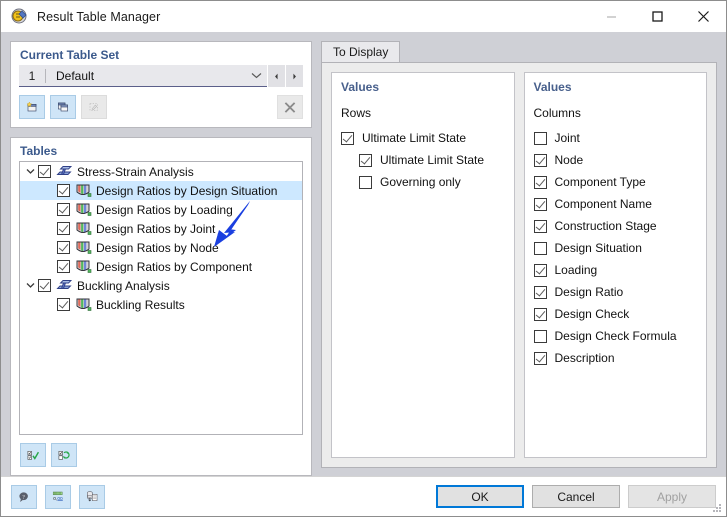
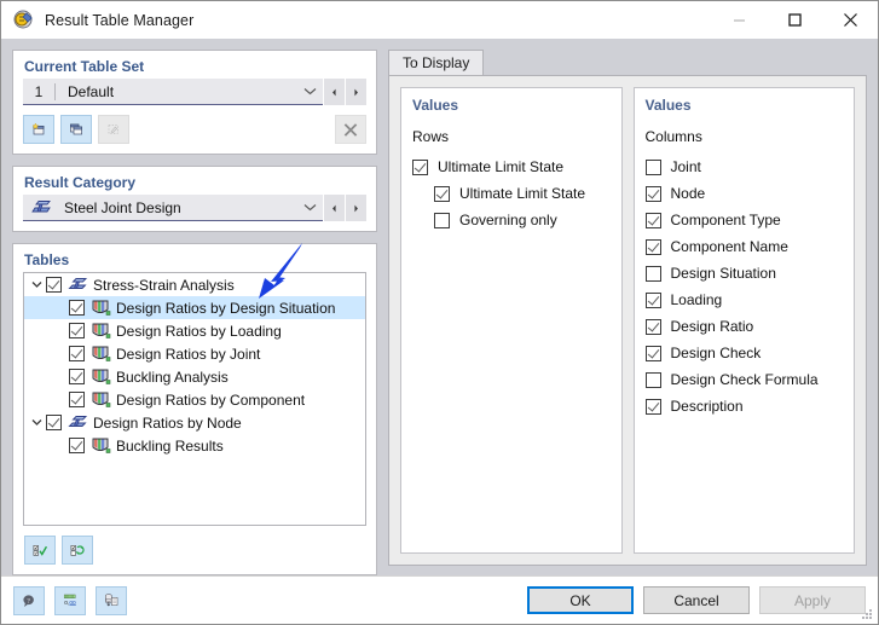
  Result Table Manager
  Current Table Set
  1
  Default
+ Result Category
+ Steel Joint Design
  Tables
  Stress-Strain Analysis
  Design Ratios by Design Situation
  Design Ratios by Loading
  Design Ratios by Joint
- Design Ratios by Node
+ Buckling Analysis
  Design Ratios by Component
- Buckling Analysis
+ Design Ratios by Node
  Buckling Results
  To Display
  Values
  Rows
  Ultimate Limit State
  Ultimate Limit State
  Governing only
  Values
  Columns
  Joint
  Node
  Component Type
  Component Name
- Construction Stage
  Design Situation
  Loading
  Design Ratio
  Design Check
  Design Check Formula
  Description
  OK
  Cancel
  Apply
